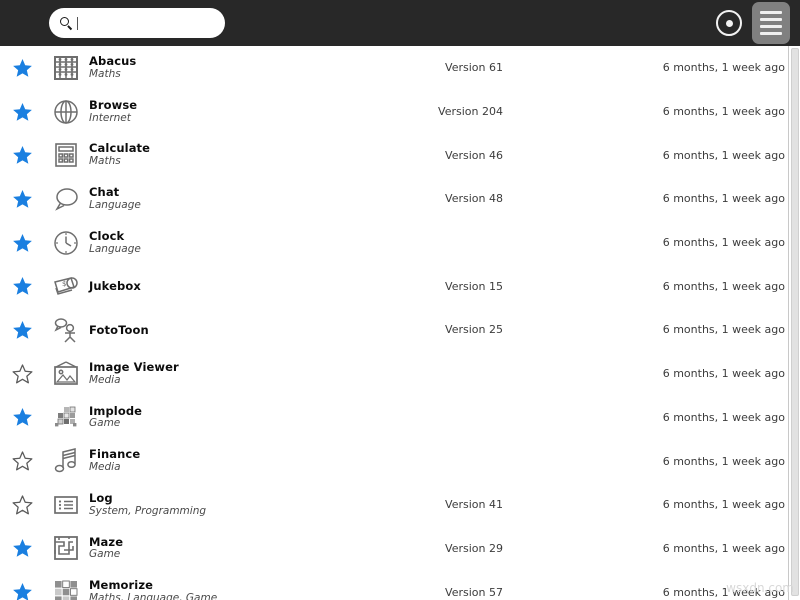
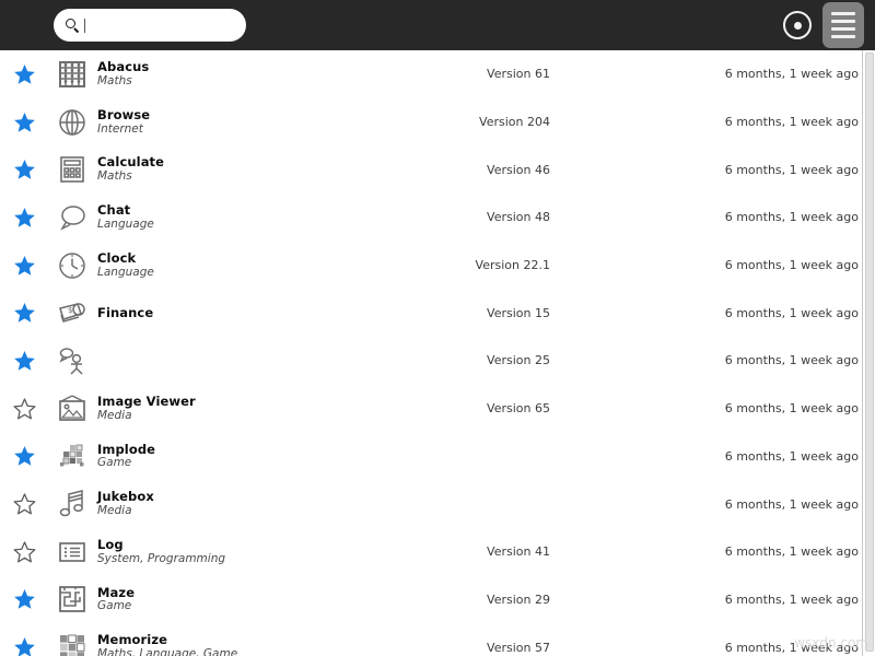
  Abacus
  Maths
  Version 61
  6 months, 1 week ago
  Browse
  Internet
  Version 204
  6 months, 1 week ago
  Calculate
  Maths
  Version 46
  6 months, 1 week ago
  Chat
  Language
  Version 48
  6 months, 1 week ago
  Clock
  Language
+ Version 22.1
  6 months, 1 week ago
  $
- Jukebox
+ Finance
  Version 15
  6 months, 1 week ago
- FotoToon
  Version 25
  6 months, 1 week ago
  Image Viewer
  Media
+ Version 65
  6 months, 1 week ago
  Implode
  Game
  6 months, 1 week ago
- Finance
+ Jukebox
  Media
  6 months, 1 week ago
  Log
  System, Programming
  Version 41
  6 months, 1 week ago
  Maze
  Game
  Version 29
  6 months, 1 week ago
  Memorize
  Maths, Language, Game
  Version 57
  6 months, 1 week ago
  wsxdn.com
